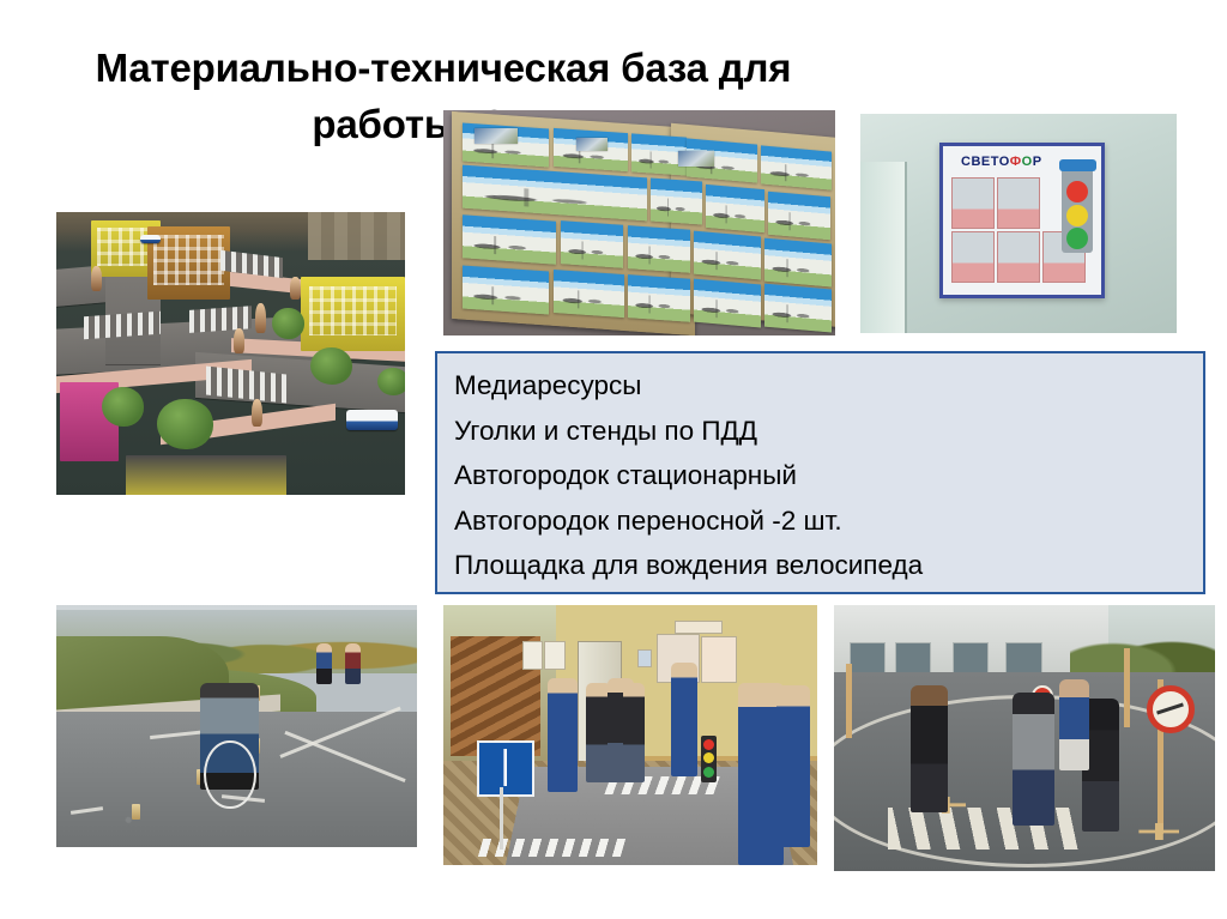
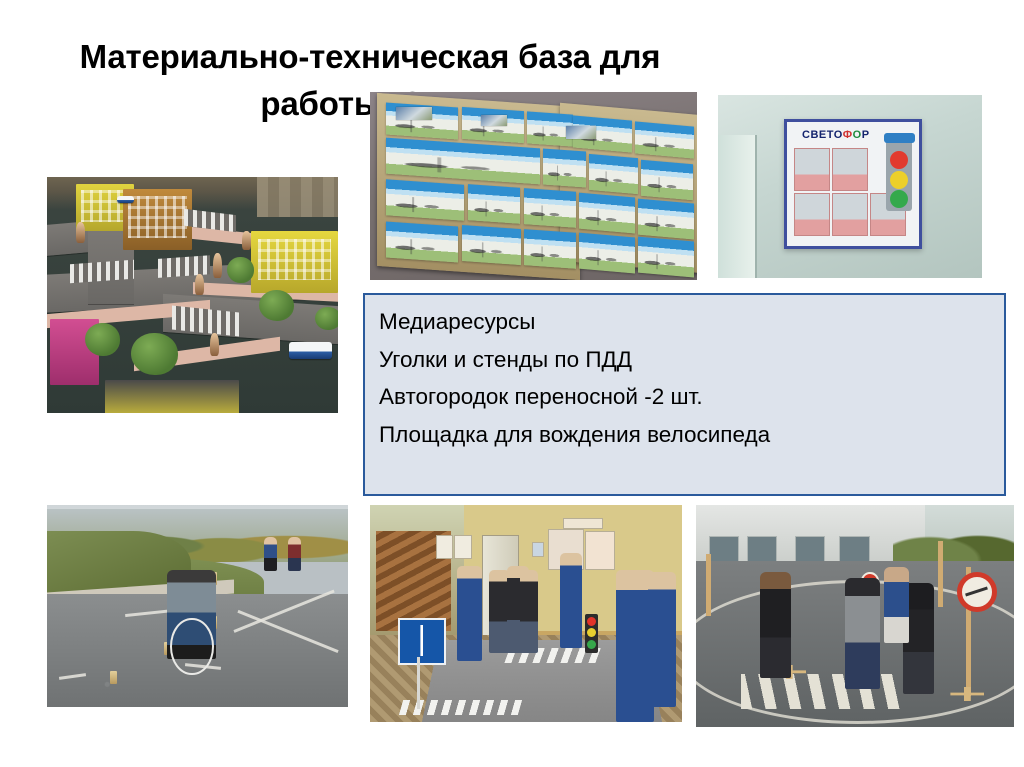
  Материально-техническая база для работы
  СВЕТО
  Ф
  О
  Р
  Медиаресурсы
  Уголки и стенды по ПДД
- Автогородок стационарный
  Автогородок переносной -2 шт.
  Площадка для вождения велосипеда
